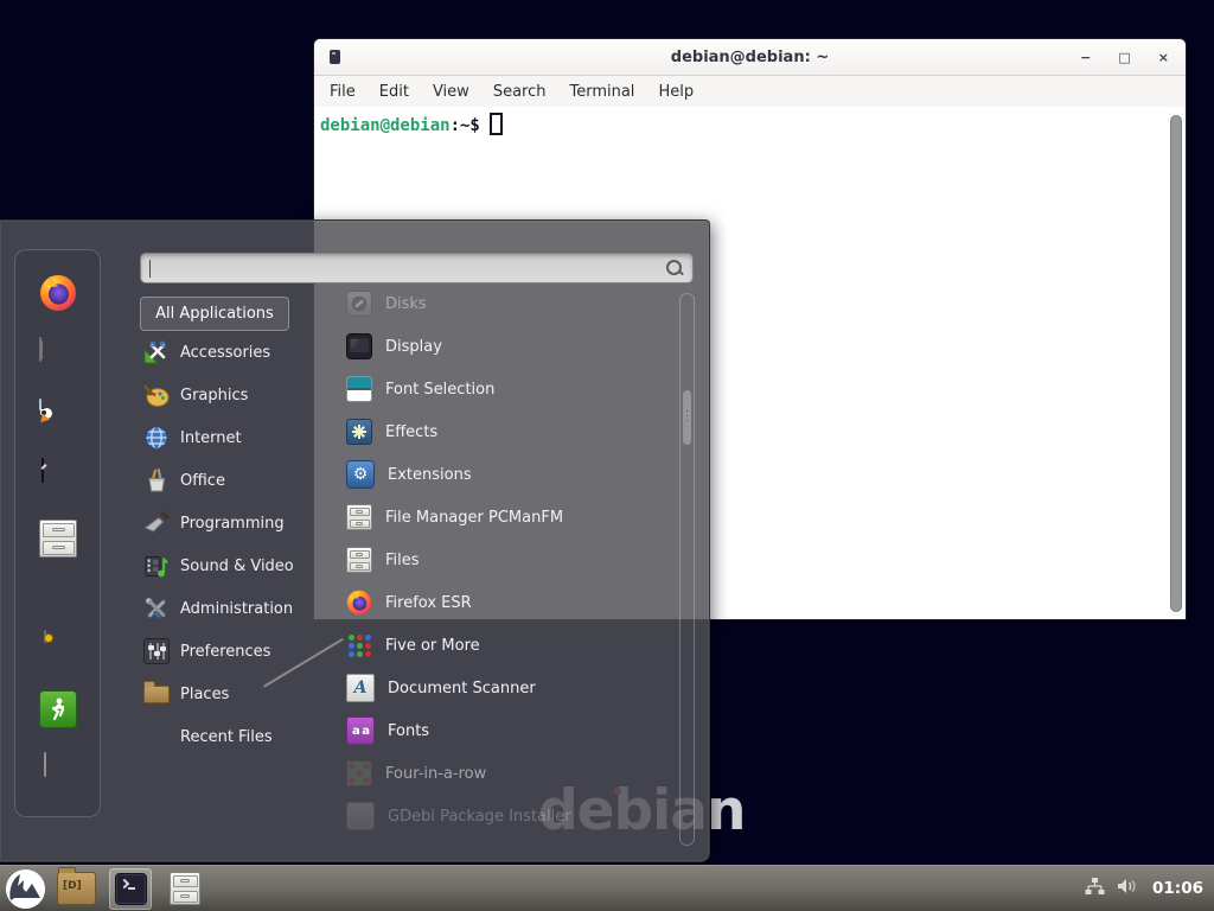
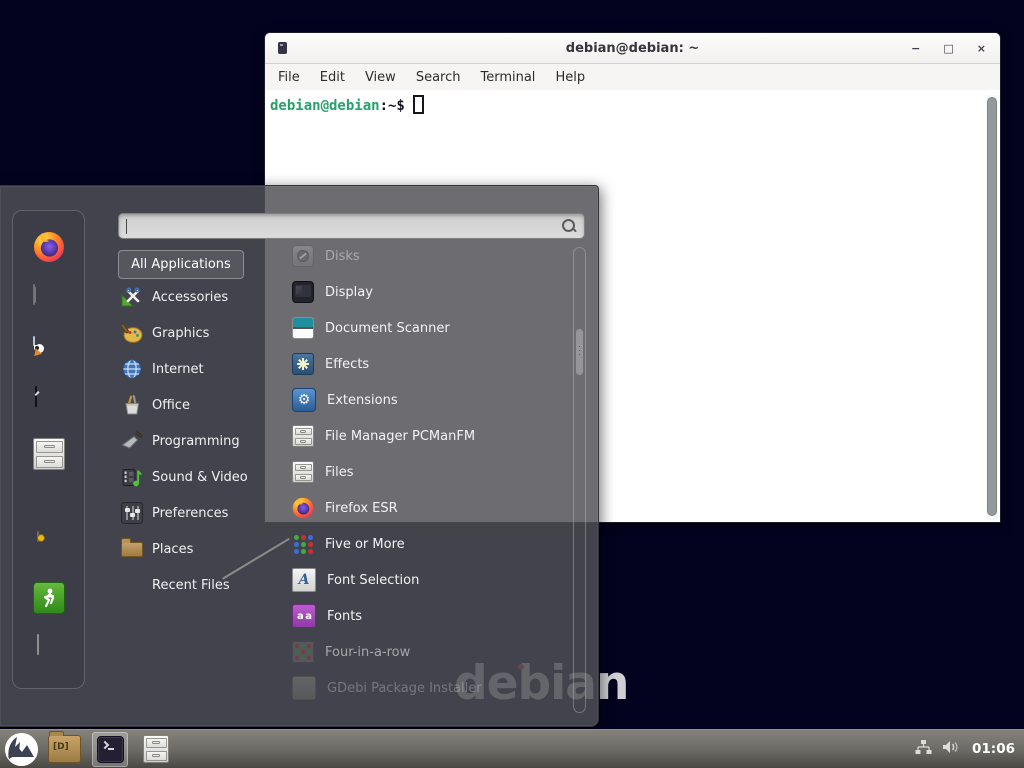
  debian
  debian@debian: ~
  −
  □
  ×
  File
  Edit
  View
  Search
  Terminal
  Help
  debian@debian:~$
  All Applications
  Accessories
  Graphics
  Internet
  Office
  Programming
  Sound & Video
- Administration
  Preferences
  Places
  Recent Files
  Disks
  Display
- Font Selection
+ Document Scanner
  Effects
  Extensions
  File Manager PCManFM
  Files
  Firefox ESR
  Five or More
- Document Scanner
+ Font Selection
  Fonts
  Four-in-a-row
  GDebi Package Installer
  [D]
  01:06
